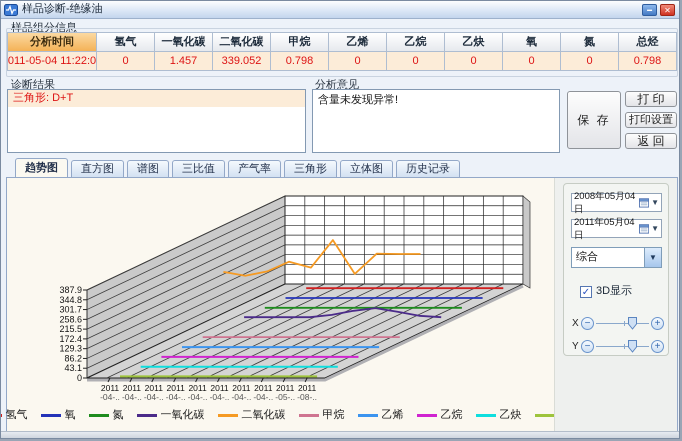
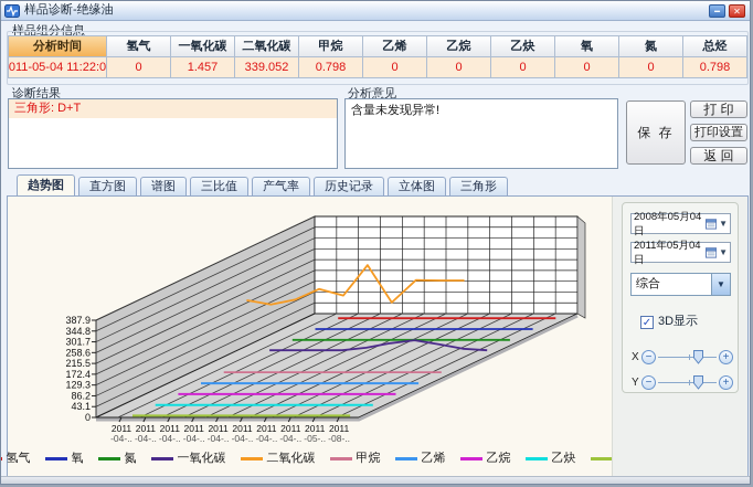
  样品诊断-绝缘油
  ━
  ✕
  样品组分信息
  分析时间
  氢气
  一氧化碳
  二氧化碳
  甲烷
  乙烯
  乙烷
  乙炔
  氧
  氮
  总烃
  011-05-04 11:22:0
  0
  1.457
  339.052
  0.798
  0
  0
  0
  0
  0
  0.798
  诊断结果
  三角形: D+T
  分析意见
  含量未发现异常!
  保 存
  打 印
  打印设置
  返 回
  趋势图
  直方图
  谱图
  三比值
  产气率
- 三角形
+ 历史记录
  立体图
- 历史记录
+ 三角形
  0
  43.1
  86.2
  129.3
  172.4
  215.5
  258.6
  301.7
  344.8
  387.9
  2011
  -04-..
  2011
  -04-..
  2011
  -04-..
  2011
  -04-..
  2011
  -04-..
  2011
  -04-..
  2011
  -04-..
  2011
  -04-..
  2011
  -05-..
  2011
  -08-..
  氢气
  氧
  氮
  一氧化碳
  二氧化碳
  甲烷
  乙烯
  乙烷
  乙炔
  2008年05月04日
  ▼
  2011年05月04日
  ▼
  综合
  ▼
  ✓
  3D显示
  X
  −
  +
  Y
  −
  +
